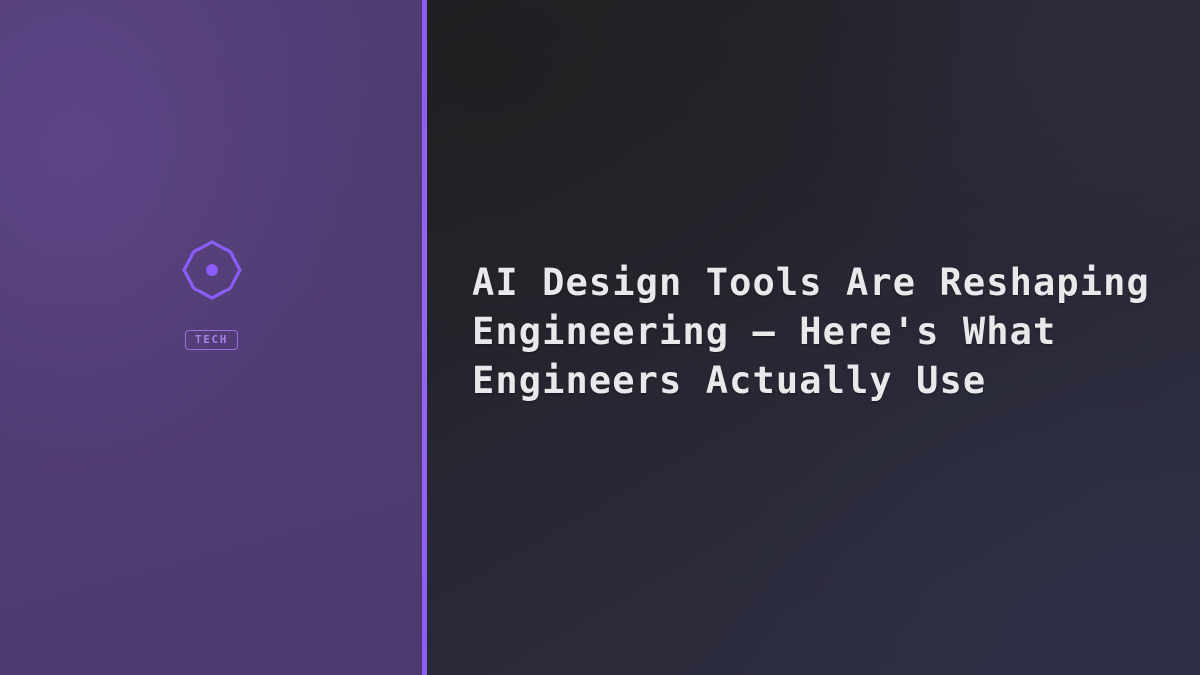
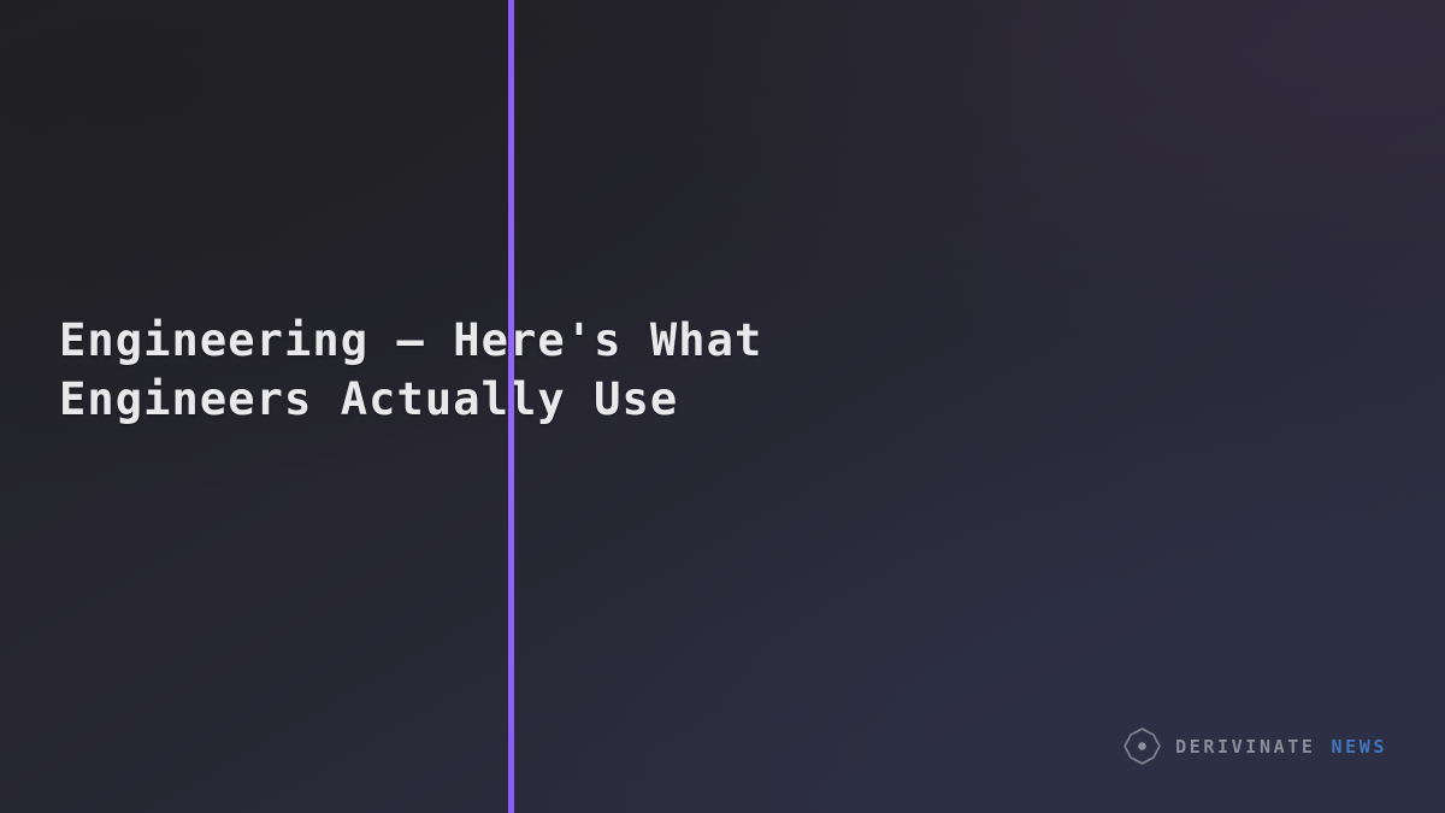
- TECH
- AI Design Tools Are Reshaping
  Engineering — Here's What
  Engineers Actually Use
+ DERIVINATE
+ NEWS
